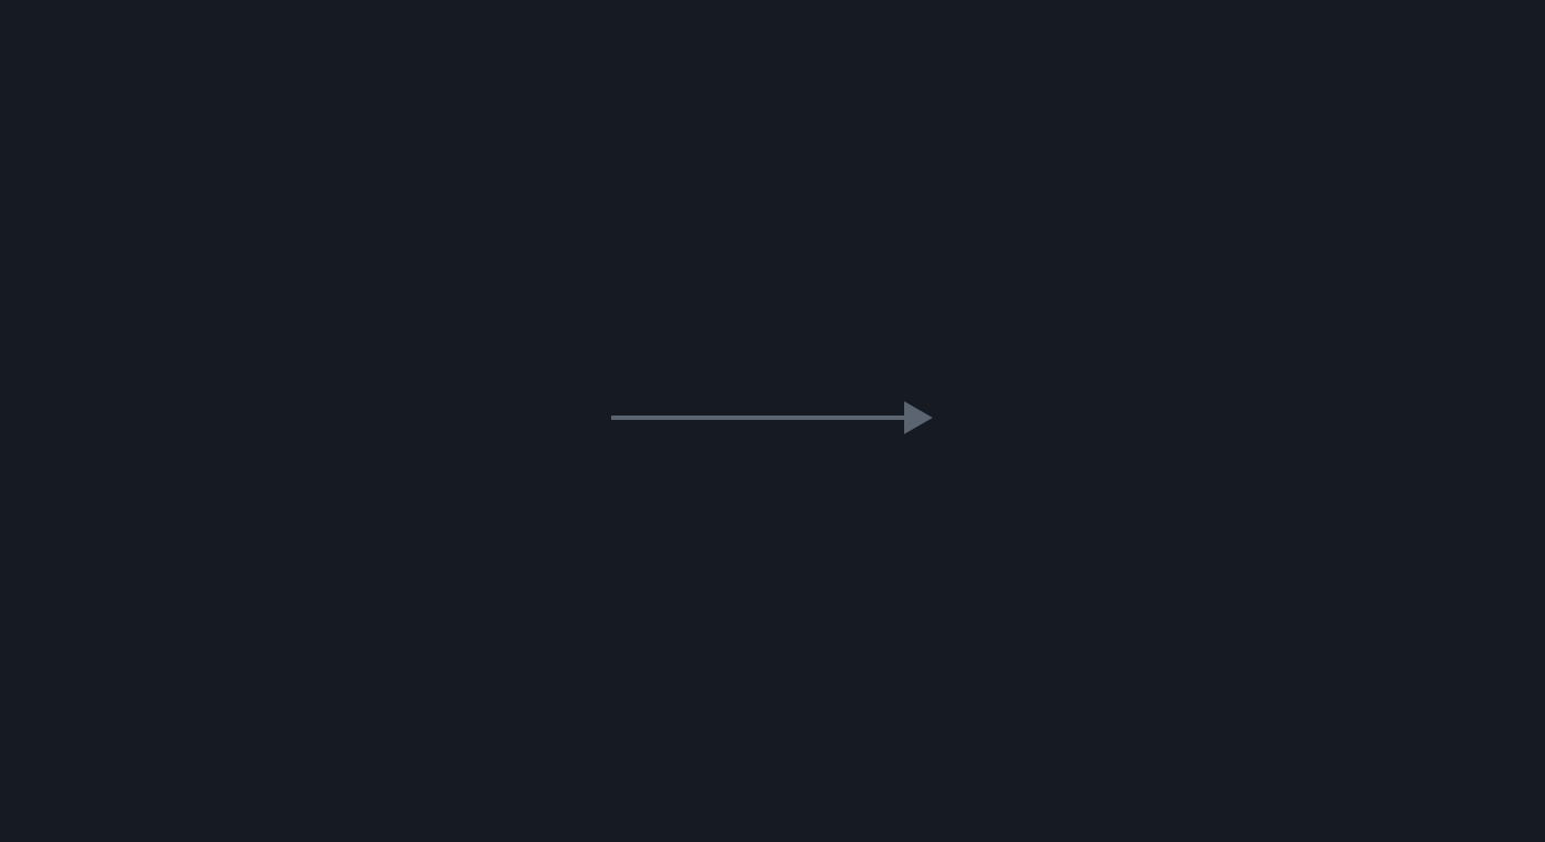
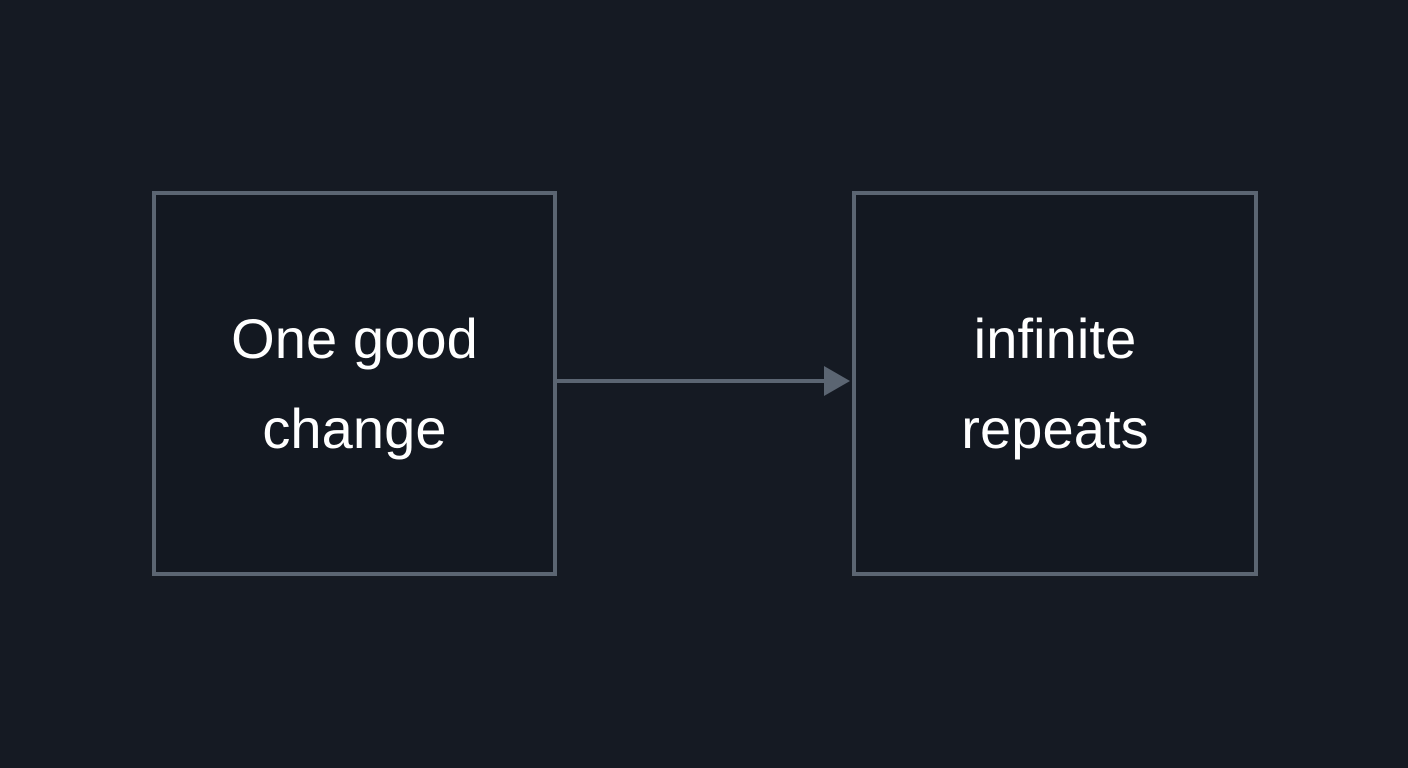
+ One good change
+ infinite repeats
